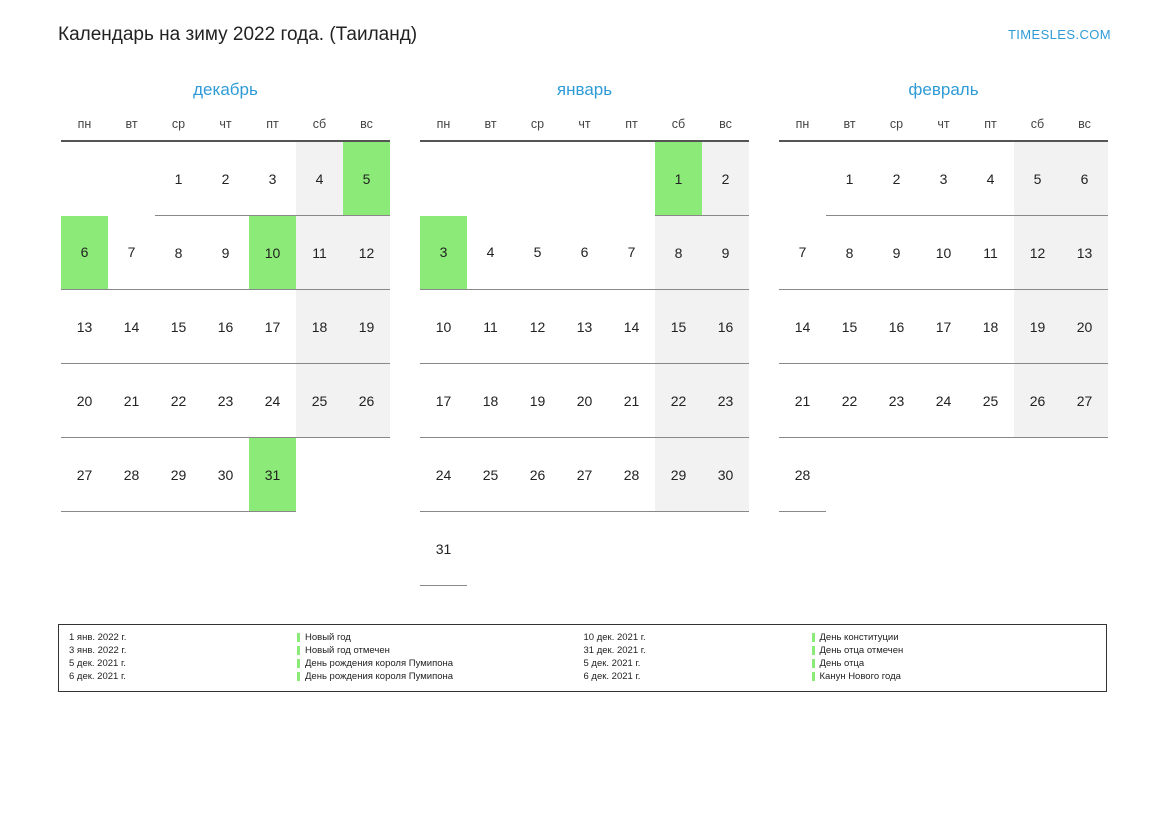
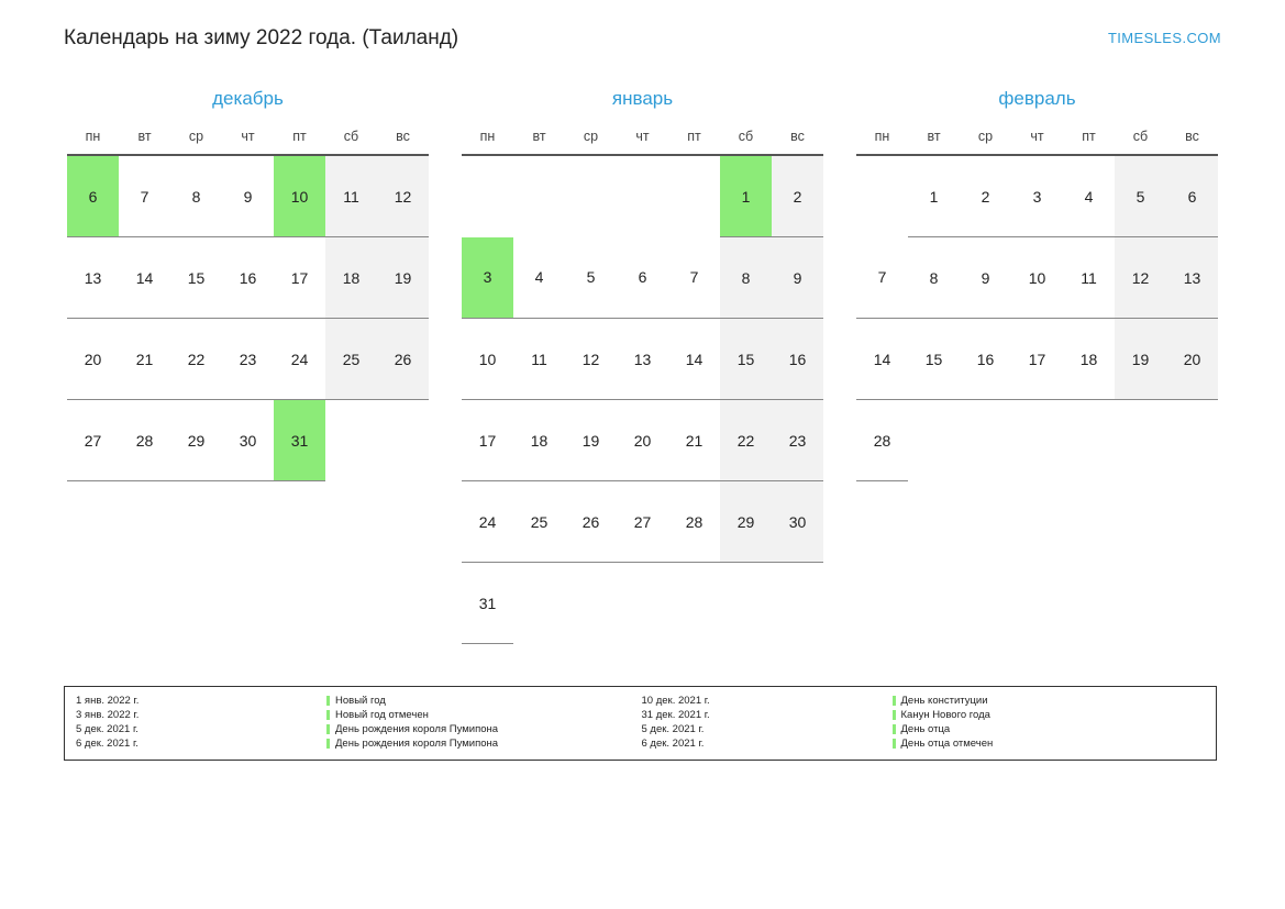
  Календарь на зиму 2022 года. (Таиланд)
  TIMESLES.COM
  декабрь
  пн	вт	ср	чт	пт	сб	вс
- 		1	2	3	4	5
  6	7	8	9	10	11	12
  13	14	15	16	17	18	19
  20	21	22	23	24	25	26
  27	28	29	30	31
  январь
  пн	вт	ср	чт	пт	сб	вс
  					1	2
  3	4	5	6	7	8	9
  10	11	12	13	14	15	16
  17	18	19	20	21	22	23
  24	25	26	27	28	29	30
  31
  февраль
  пн	вт	ср	чт	пт	сб	вс
  	1	2	3	4	5	6
  7	8	9	10	11	12	13
  14	15	16	17	18	19	20
- 21	22	23	24	25	26	27
  28
  1 янв. 2022 г.
  3 янв. 2022 г.
  5 дек. 2021 г.
  6 дек. 2021 г.
  Новый год
  Новый год отмечен
  День рождения короля Пумипона
  День рождения короля Пумипона
  10 дек. 2021 г.
  31 дек. 2021 г.
  5 дек. 2021 г.
  6 дек. 2021 г.
  День конституции
- День отца отмечен
+ Канун Нового года
  День отца
- Канун Нового года
+ День отца отмечен
